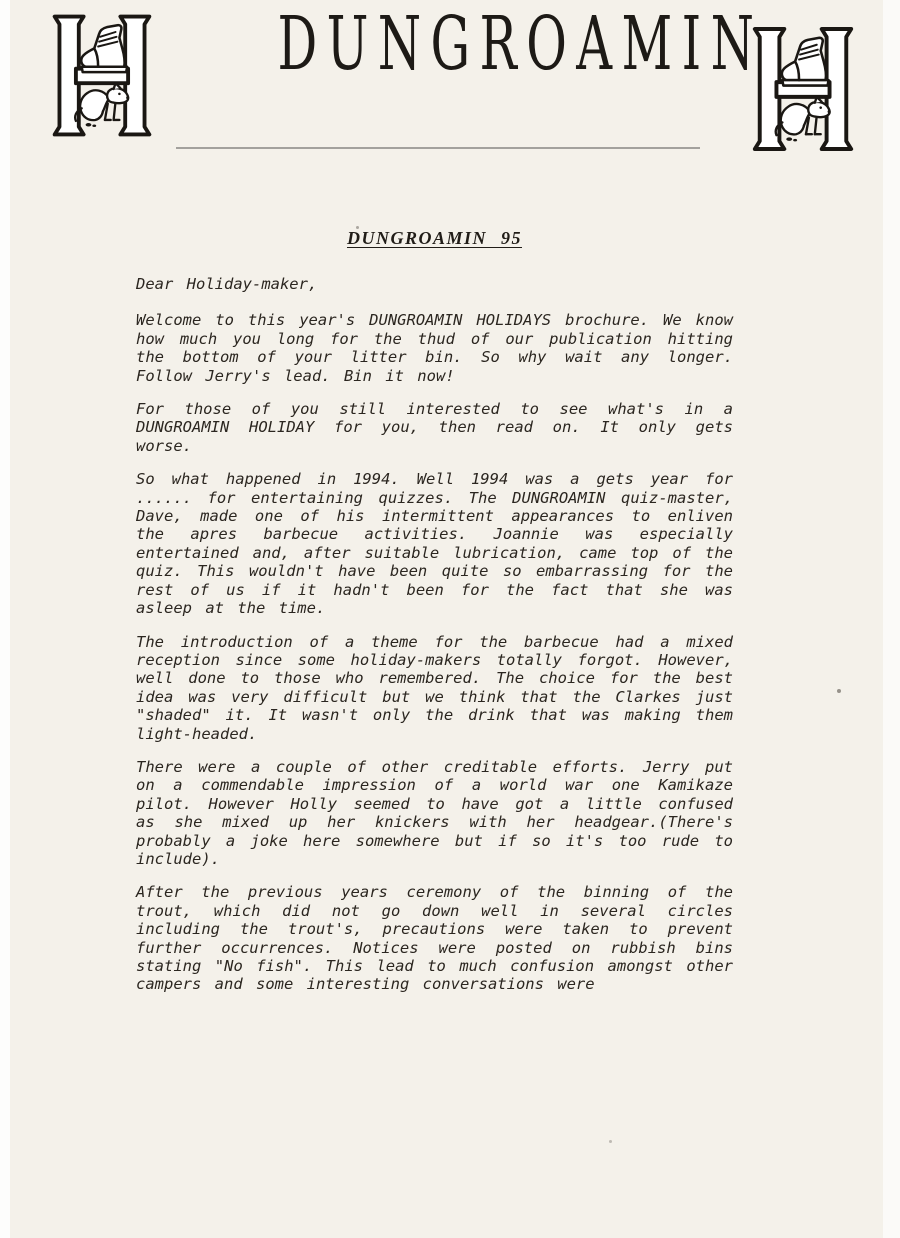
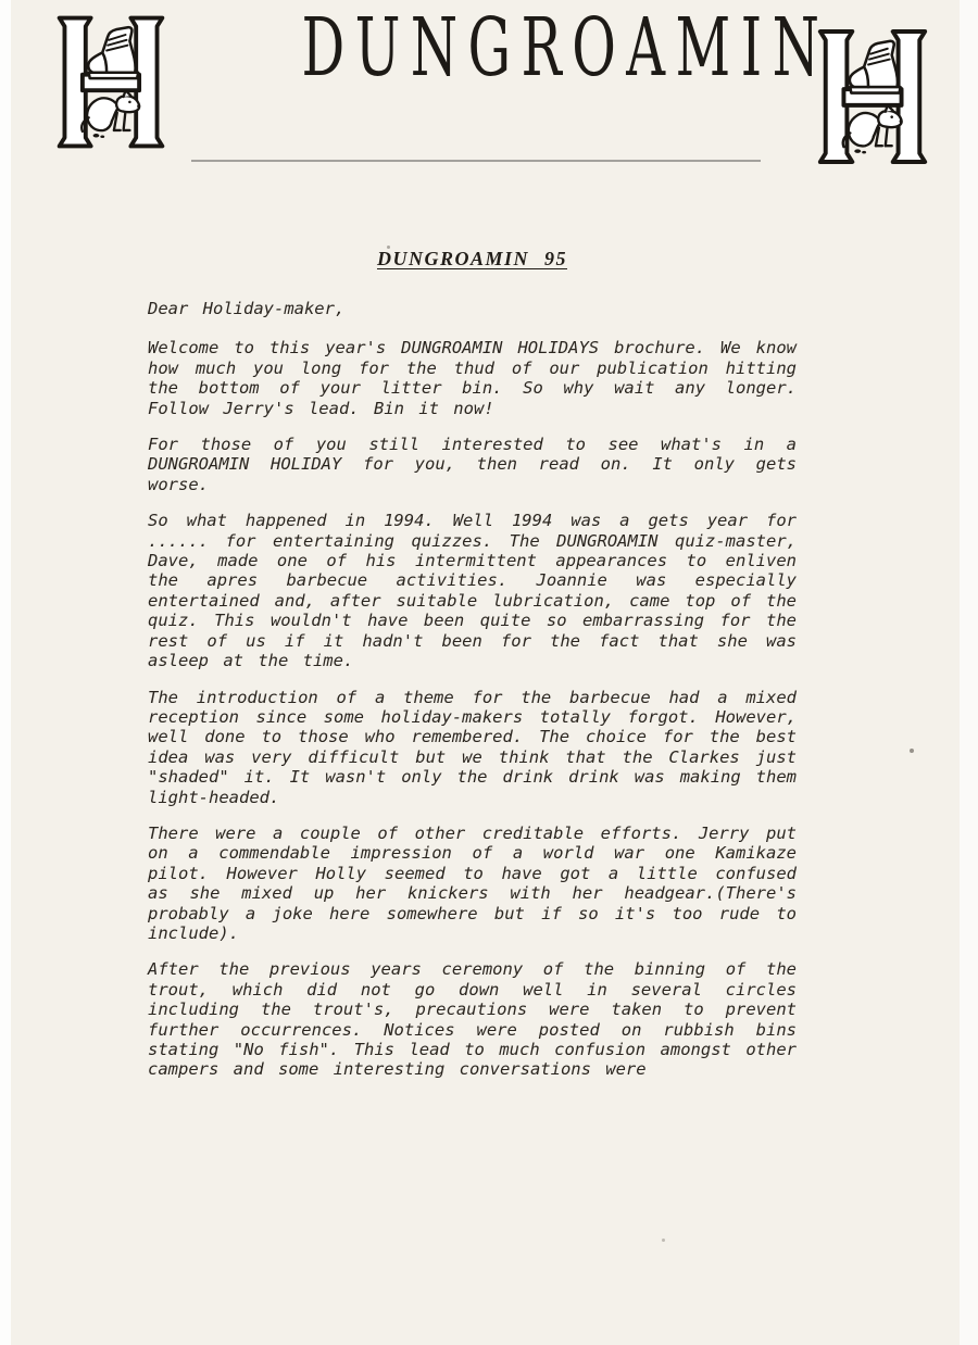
  DUNGROAMIN
  DUNGROAMIN 95
  Dear Holiday-maker,
  Welcome to this year's DUNGROAMIN HOLIDAYS brochure. We know how much you long for the thud of our publication hitting the bottom of your litter bin. So why wait any longer. Follow Jerry's lead. Bin it now!
  For those of you still interested to see what's in a DUNGROAMIN HOLIDAY for you, then read on. It only gets worse.
  So what happened in 1994. Well 1994 was a gets year for ...... for entertaining quizzes. The DUNGROAMIN quiz-master, Dave, made one of his intermittent appearances to enliven the apres barbecue activities. Joannie was especially entertained and, after suitable lubrication, came top of the quiz. This wouldn't have been quite so embarrassing for the rest of us if it hadn't been for the fact that she was asleep at the time.
- The introduction of a theme for the barbecue had a mixed reception since some holiday-makers totally forgot. However, well done to those who remembered. The choice for the best idea was very difficult but we think that the Clarkes just "shaded" it. It wasn't only the drink that was making them light-headed.
+ The introduction of a theme for the barbecue had a mixed reception since some holiday-makers totally forgot. However, well done to those who remembered. The choice for the best idea was very difficult but we think that the Clarkes just "shaded" it. It wasn't only the drink drink was making them light-headed.
  There were a couple of other creditable efforts. Jerry put on a commendable impression of a world war one Kamikaze pilot. However Holly seemed to have got a little confused as she mixed up her knickers with her headgear.(There's probably a joke here somewhere but if so it's too rude to include).
  After the previous years ceremony of the binning of the trout, which did not go down well in several circles including the trout's, precautions were taken to prevent further occurrences. Notices were posted on rubbish bins stating "No fish". This lead to much confusion amongst other campers and some interesting conversations were
